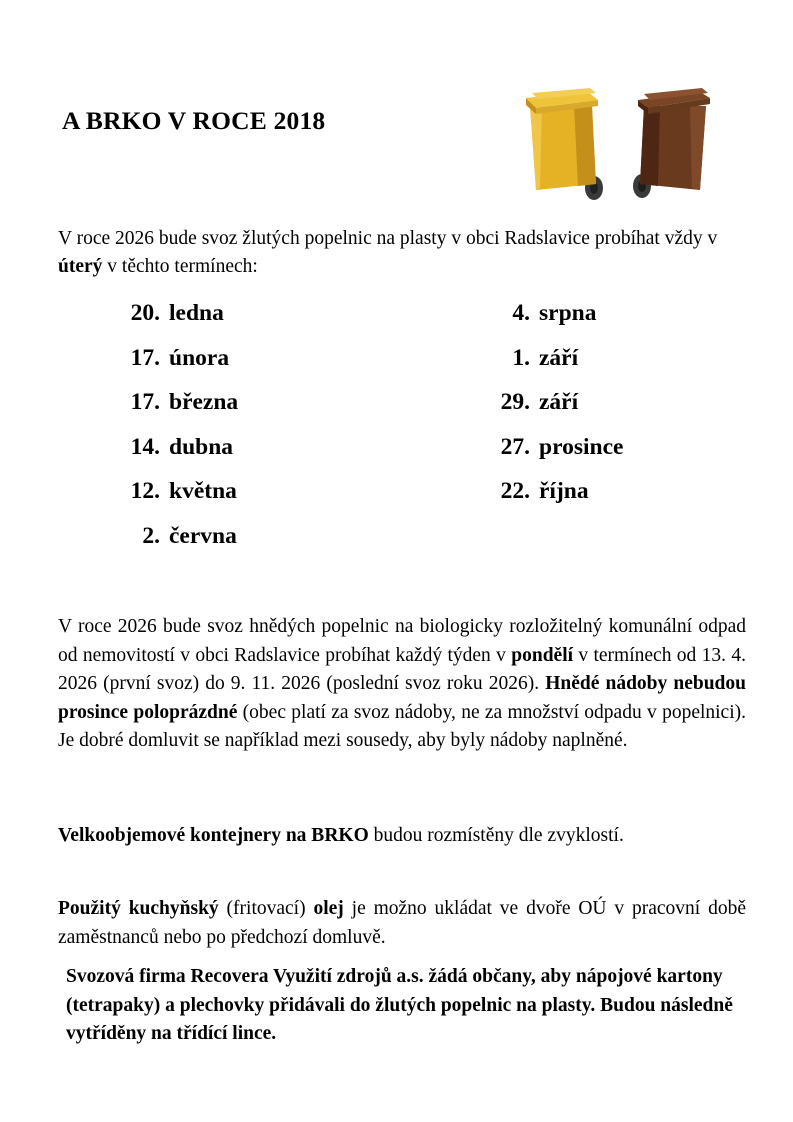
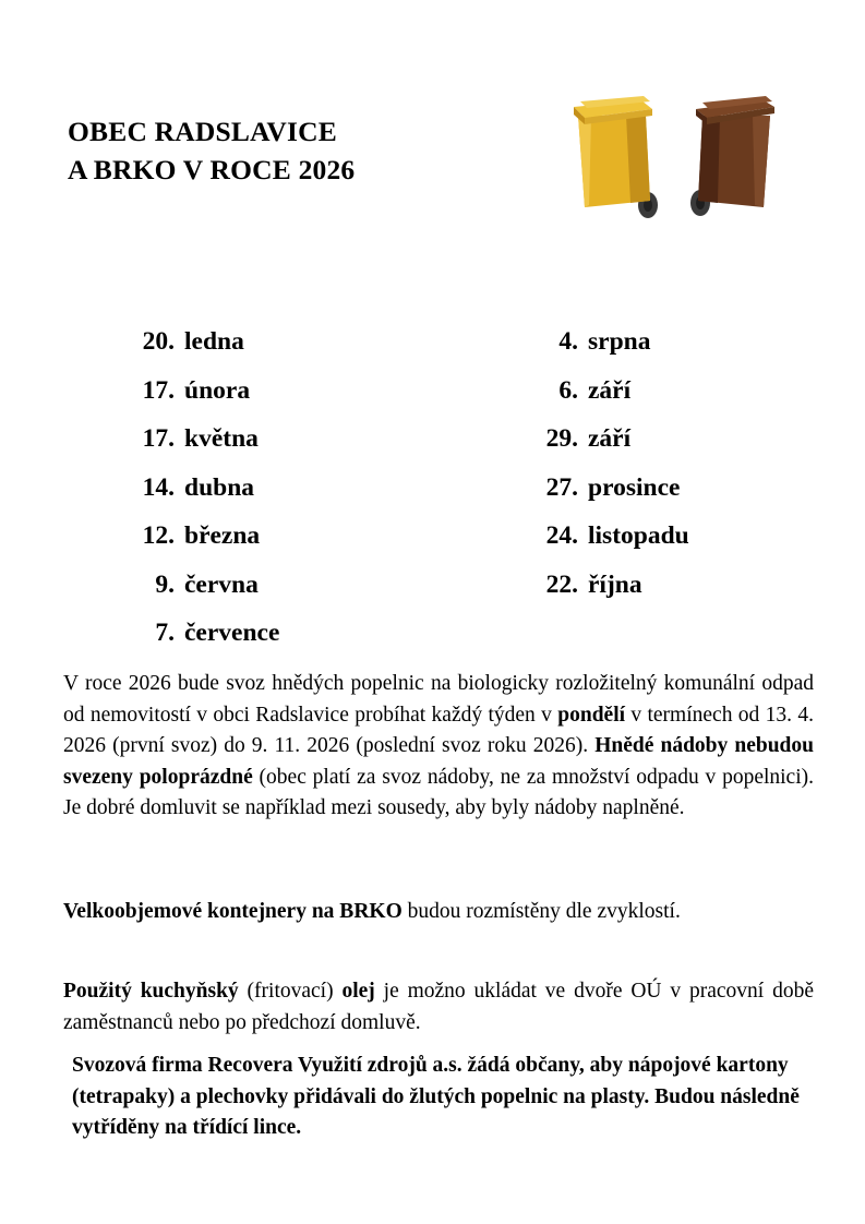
+ OBEC RADSLAVICE
- A BRKO V ROCE 2018
+ A BRKO V ROCE 2026
- V roce 2026 bude svoz žlutých popelnic na plasty v obci Radslavice probíhat vždy v úterý v těchto termínech:
  20.
  ledna
  17.
  února
  17.
- března
+ května
  14.
  dubna
  12.
- května
+ března
- 2.
+ 9.
  června
+ 7.
+ července
  4.
  srpna
- 1.
+ 6.
  září
  29.
  září
  27.
  prosince
+ 24.
+ listopadu
  22.
  října
- V roce 2026 bude svoz hnědých popelnic na biologicky rozložitelný komunální odpad od nemovitostí v obci Radslavice probíhat každý týden v pondělí v termínech od 13. 4. 2026 (první svoz) do 9. 11. 2026 (poslední svoz roku 2026). Hnědé nádoby nebudou prosince poloprázdné (obec platí za svoz nádoby, ne za množství odpadu v popelnici). Je dobré domluvit se například mezi sousedy, aby byly nádoby naplněné.
+ V roce 2026 bude svoz hnědých popelnic na biologicky rozložitelný komunální odpad od nemovitostí v obci Radslavice probíhat každý týden v pondělí v termínech od 13. 4. 2026 (první svoz) do 9. 11. 2026 (poslední svoz roku 2026). Hnědé nádoby nebudou svezeny poloprázdné (obec platí za svoz nádoby, ne za množství odpadu v popelnici). Je dobré domluvit se například mezi sousedy, aby byly nádoby naplněné.
  Velkoobjemové kontejnery na BRKO budou rozmístěny dle zvyklostí.
  Použitý kuchyňský (fritovací) olej je možno ukládat ve dvoře OÚ v pracovní době zaměstnanců nebo po předchozí domluvě.
  Svozová firma Recovera Využití zdrojů a.s. žádá občany, aby nápojové kartony (tetrapaky) a plechovky přidávali do žlutých popelnic na plasty. Budou následně vytříděny na třídící lince.
